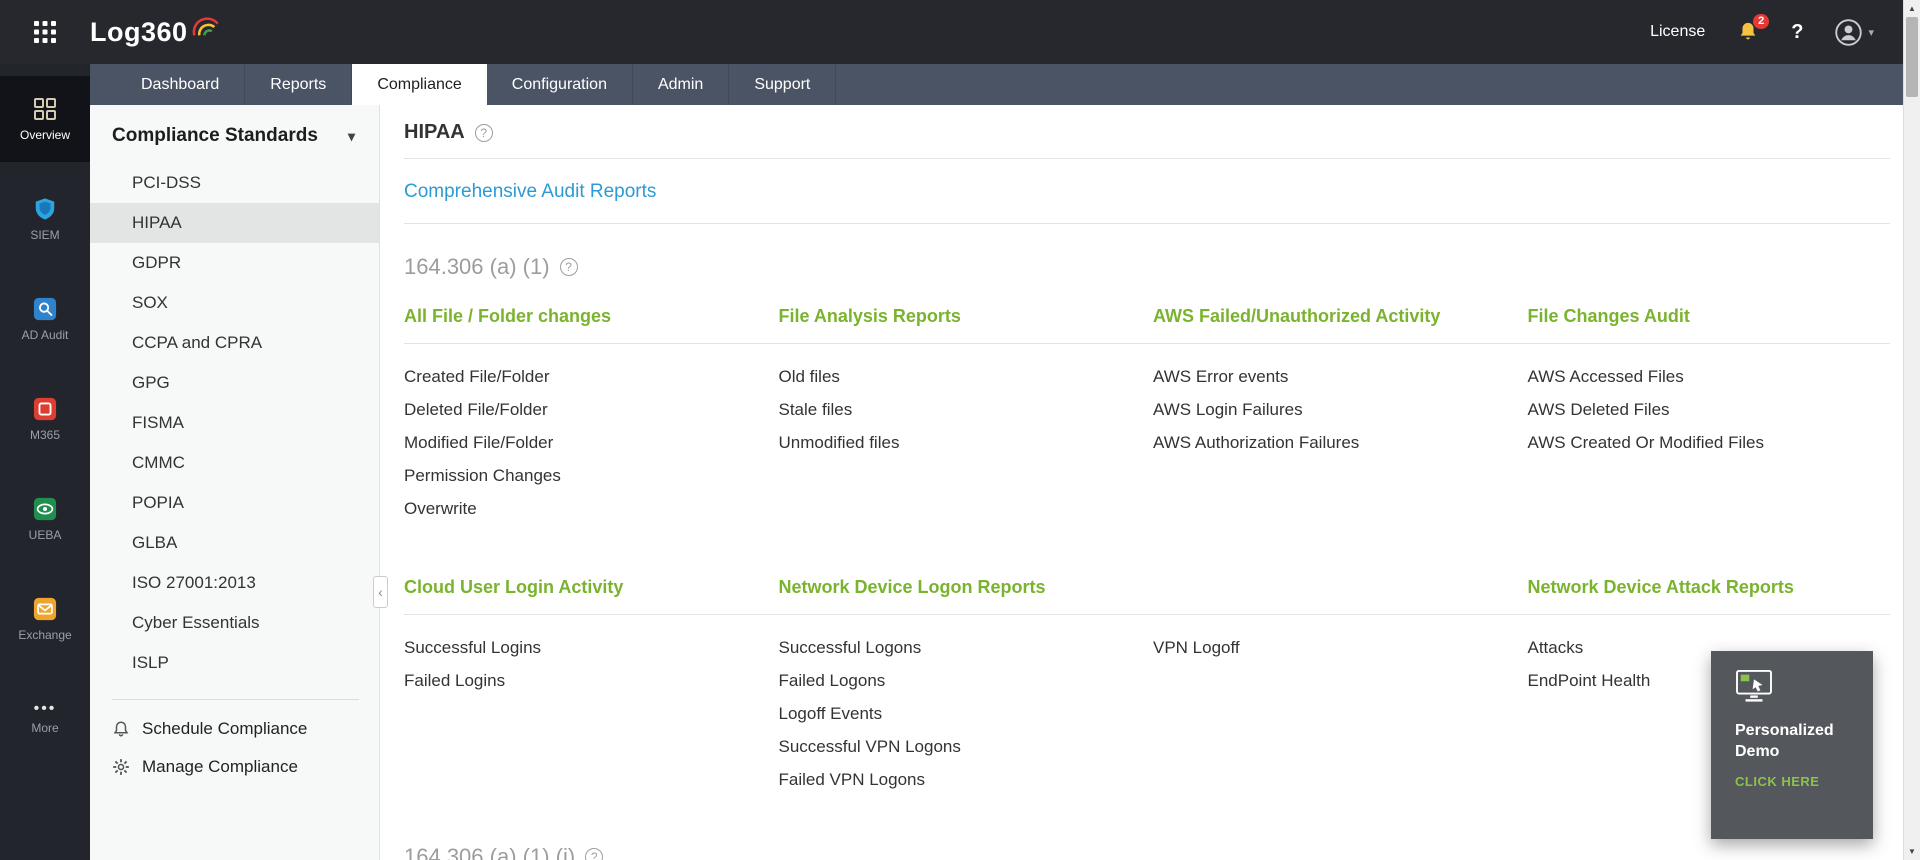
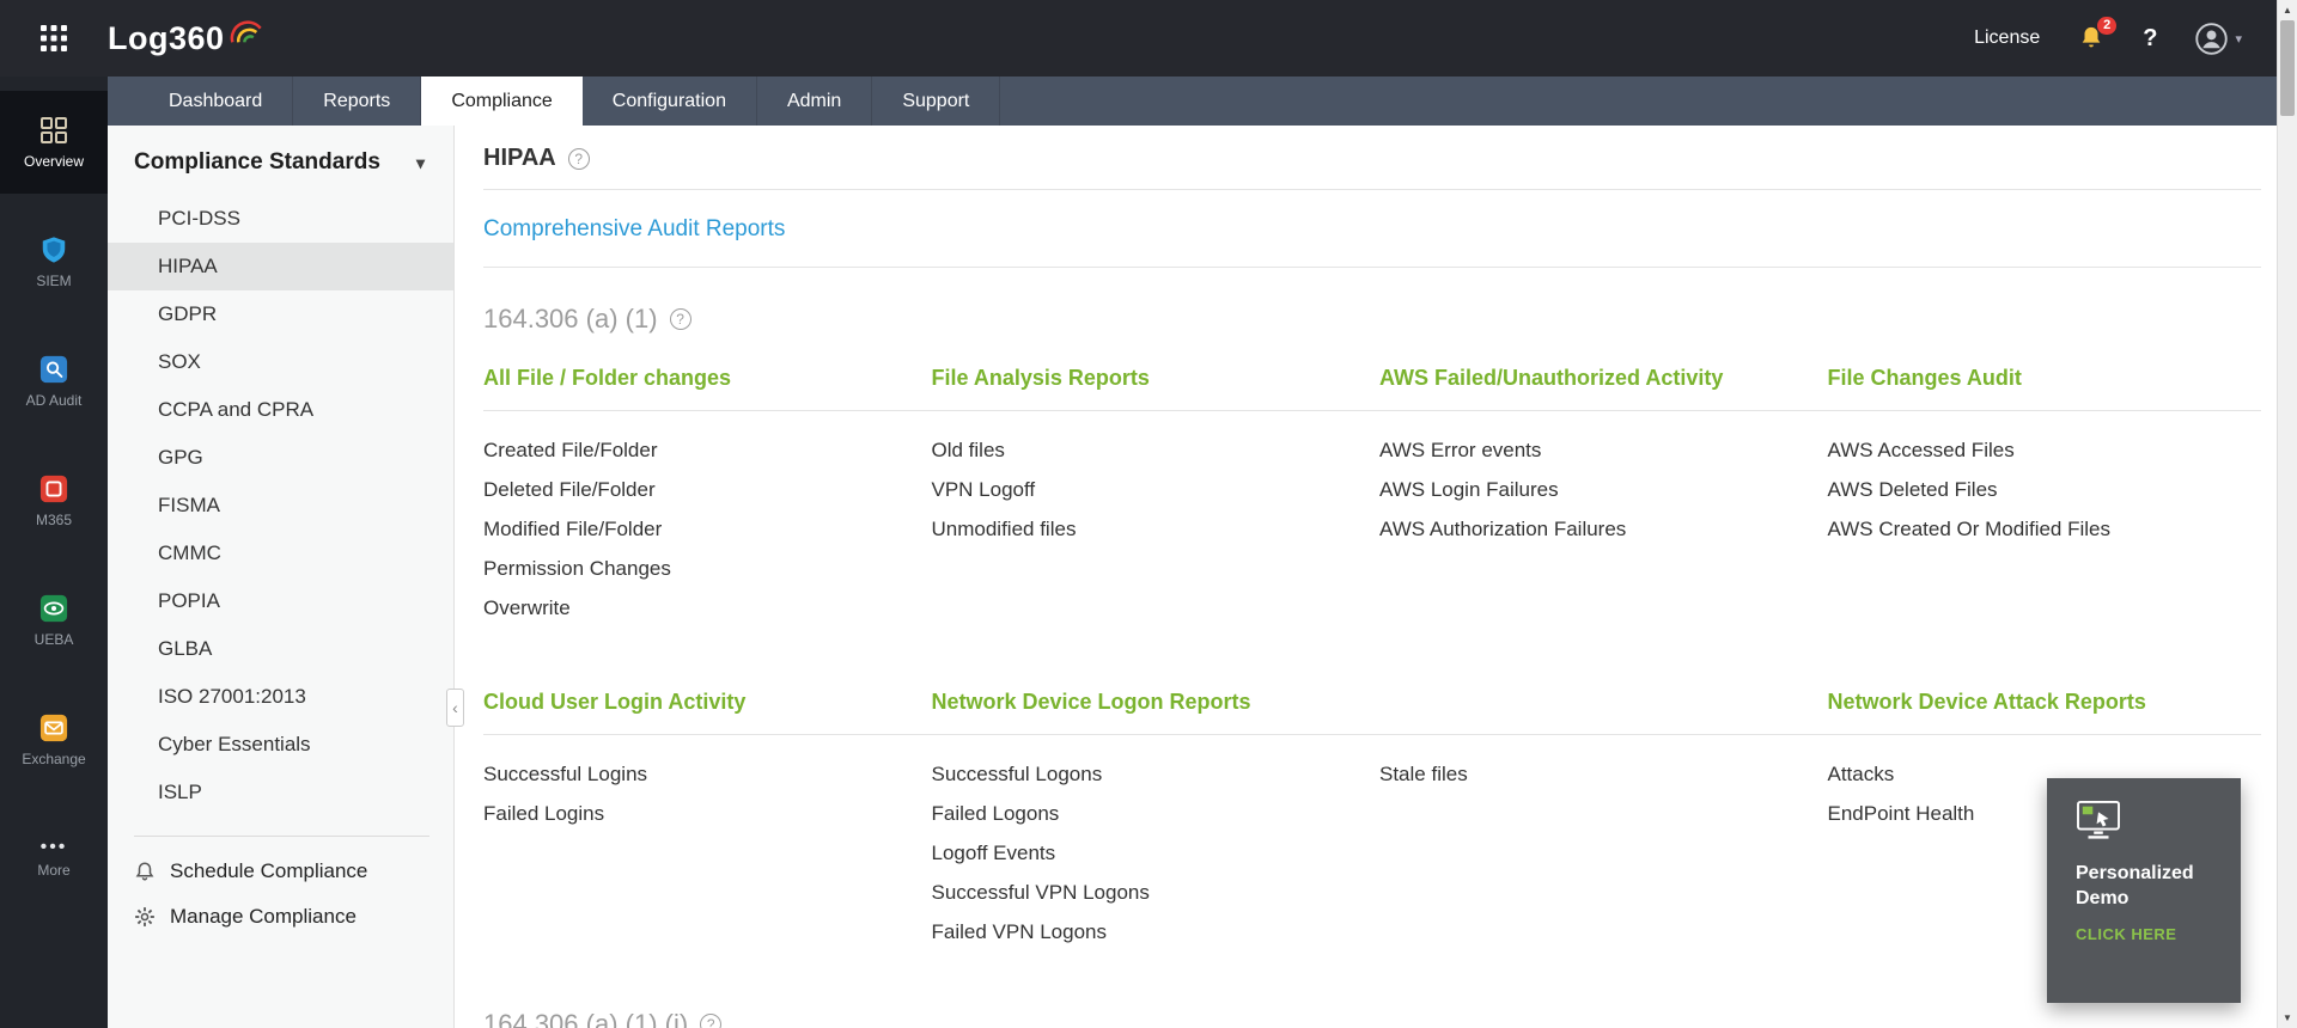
  Log360
  License
  2
  ?
  ▾
  Overview
  SIEM
  AD Audit
  M365
  UEBA
  Exchange
  •••
  More
  Dashboard
  Reports
  Compliance
  Configuration
  Admin
  Support
  Compliance Standards
  ▾
  PCI-DSS
  HIPAA
  GDPR
  SOX
  CCPA and CPRA
  GPG
  FISMA
  CMMC
  POPIA
  GLBA
  ISO 27001:2013
  Cyber Essentials
  ISLP
  Schedule Compliance
  Manage Compliance
  ‹
  HIPAA
  ?
  Comprehensive Audit Reports
  164.306 (a) (1)
  ?
  All File / Folder changes
  File Analysis Reports
  AWS Failed/Unauthorized Activity
  File Changes Audit
  Created File/Folder
  Deleted File/Folder
  Modified File/Folder
  Permission Changes
  Overwrite
  Old files
- Stale files
+ VPN Logoff
  Unmodified files
  AWS Error events
  AWS Login Failures
  AWS Authorization Failures
  AWS Accessed Files
  AWS Deleted Files
  AWS Created Or Modified Files
  Cloud User Login Activity
  Network Device Logon Reports
  Network Device Attack Reports
  Successful Logins
  Failed Logins
  Successful Logons
  Failed Logons
  Logoff Events
  Successful VPN Logons
  Failed VPN Logons
- VPN Logoff
+ Stale files
  Attacks
  EndPoint Health
  164.306 (a) (1) (i)
  ?
  Personalized Demo
  CLICK HERE
  ▲
  ▼
